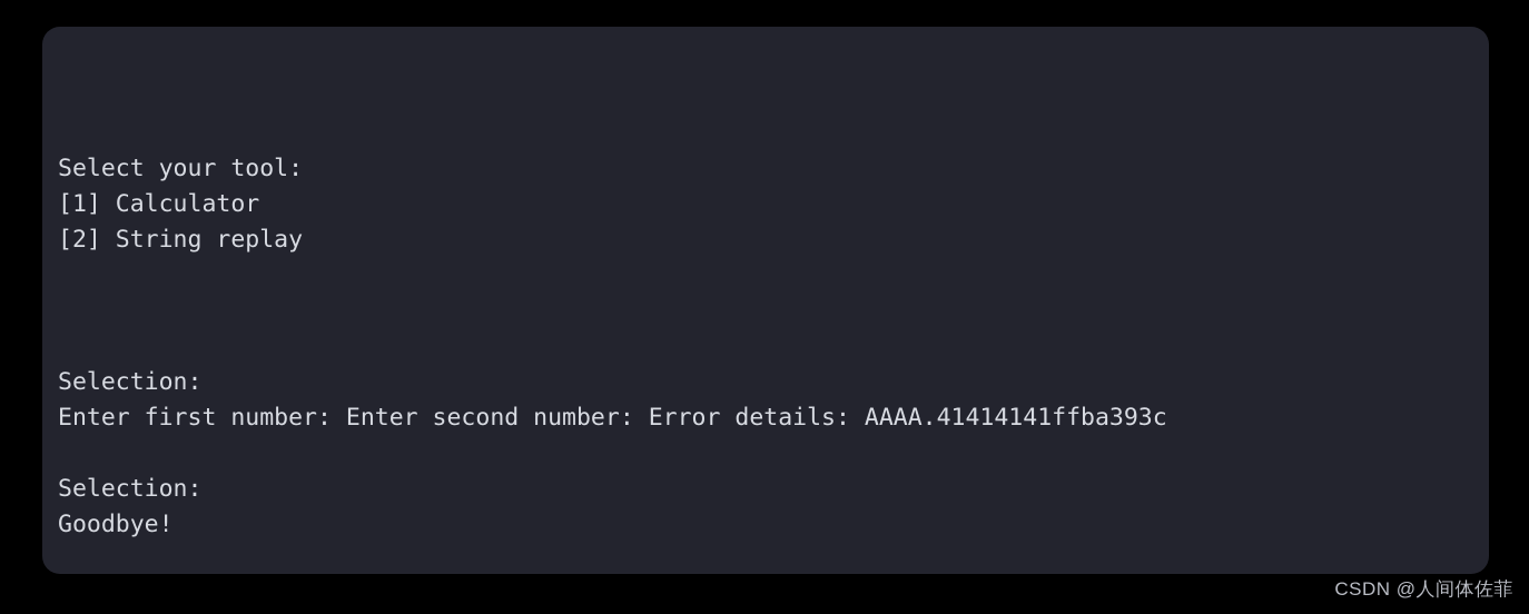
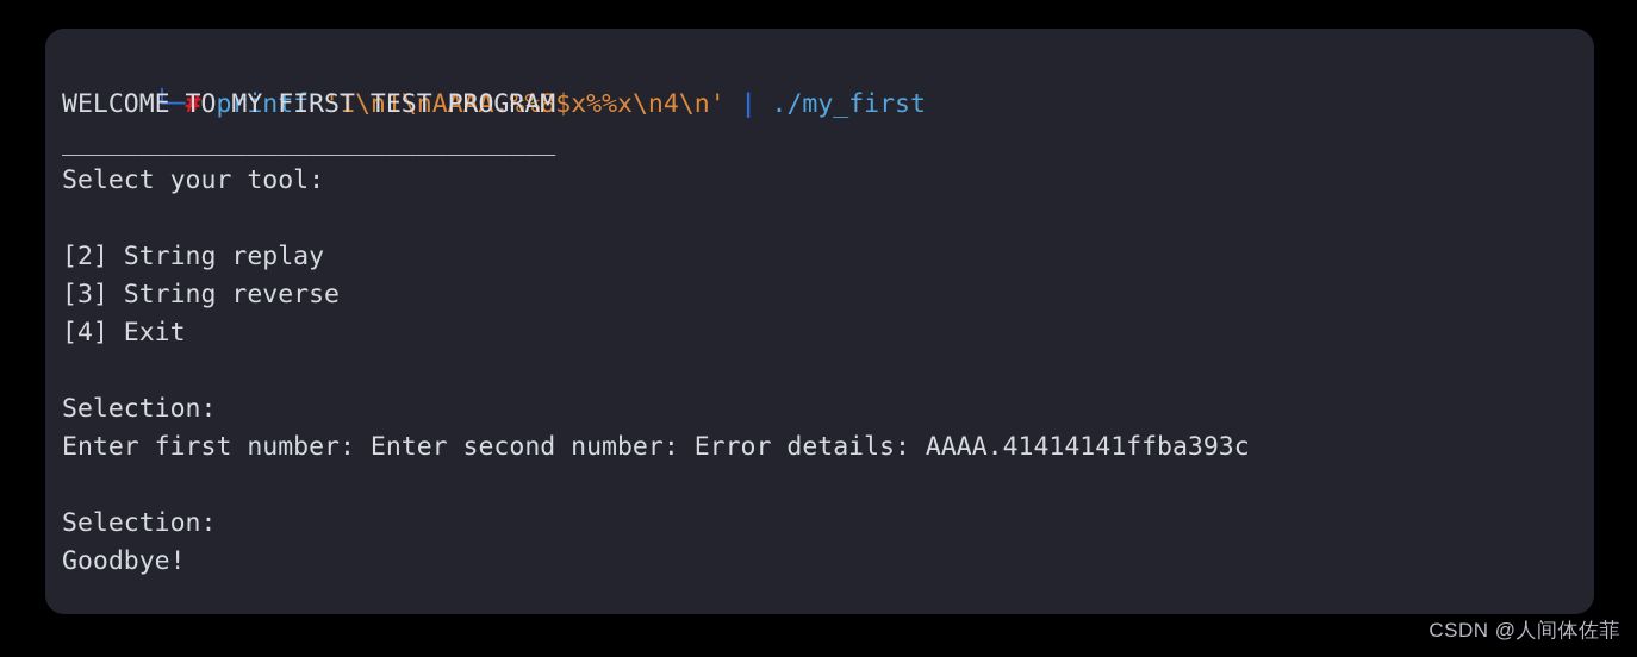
+ └─# printf '1\n1\nAAAA.%%8$x%%x\n4\n' | ./my_first
+ WELCOME TO MY FIRST TEST PROGRAM
+ ________________________________
  Select your tool:
- [1] Calculator
  [2] String replay
+ [3] String reverse
+ [4] Exit
  Selection:
  Enter first number: Enter second number: Error details: AAAA.41414141ffba393c
  Selection:
  Goodbye!
  CSDN @人间体佐菲
